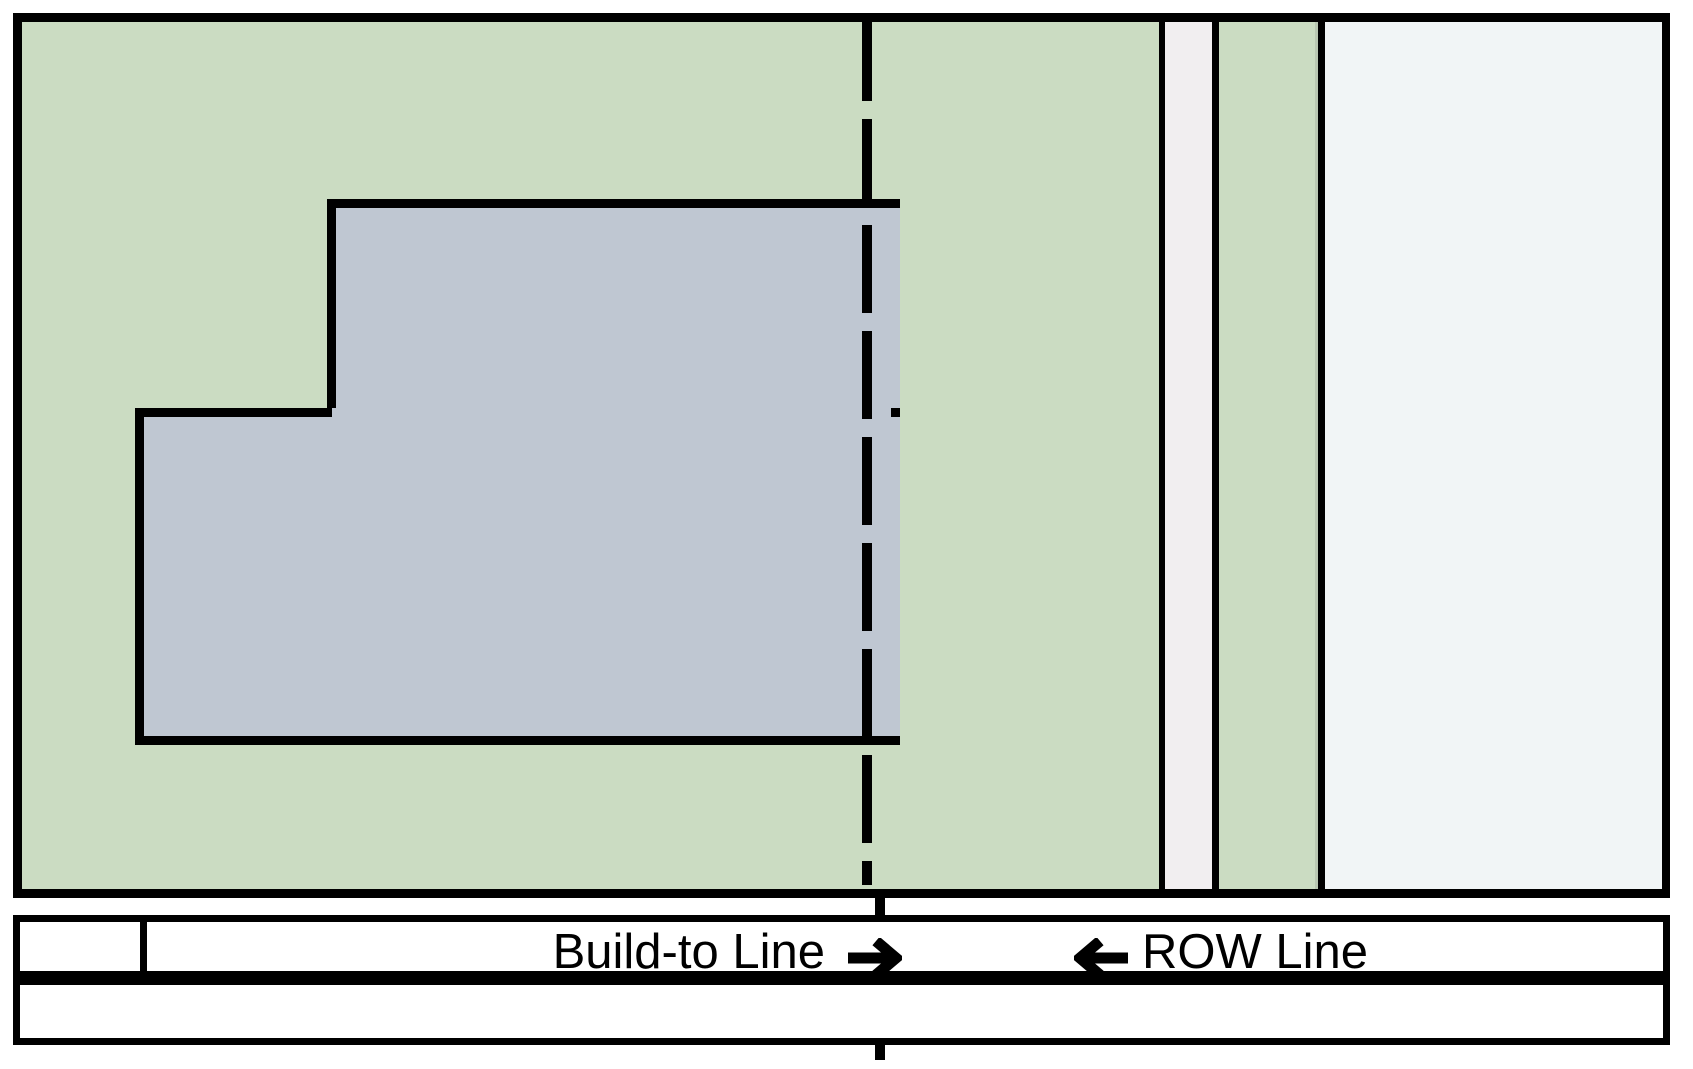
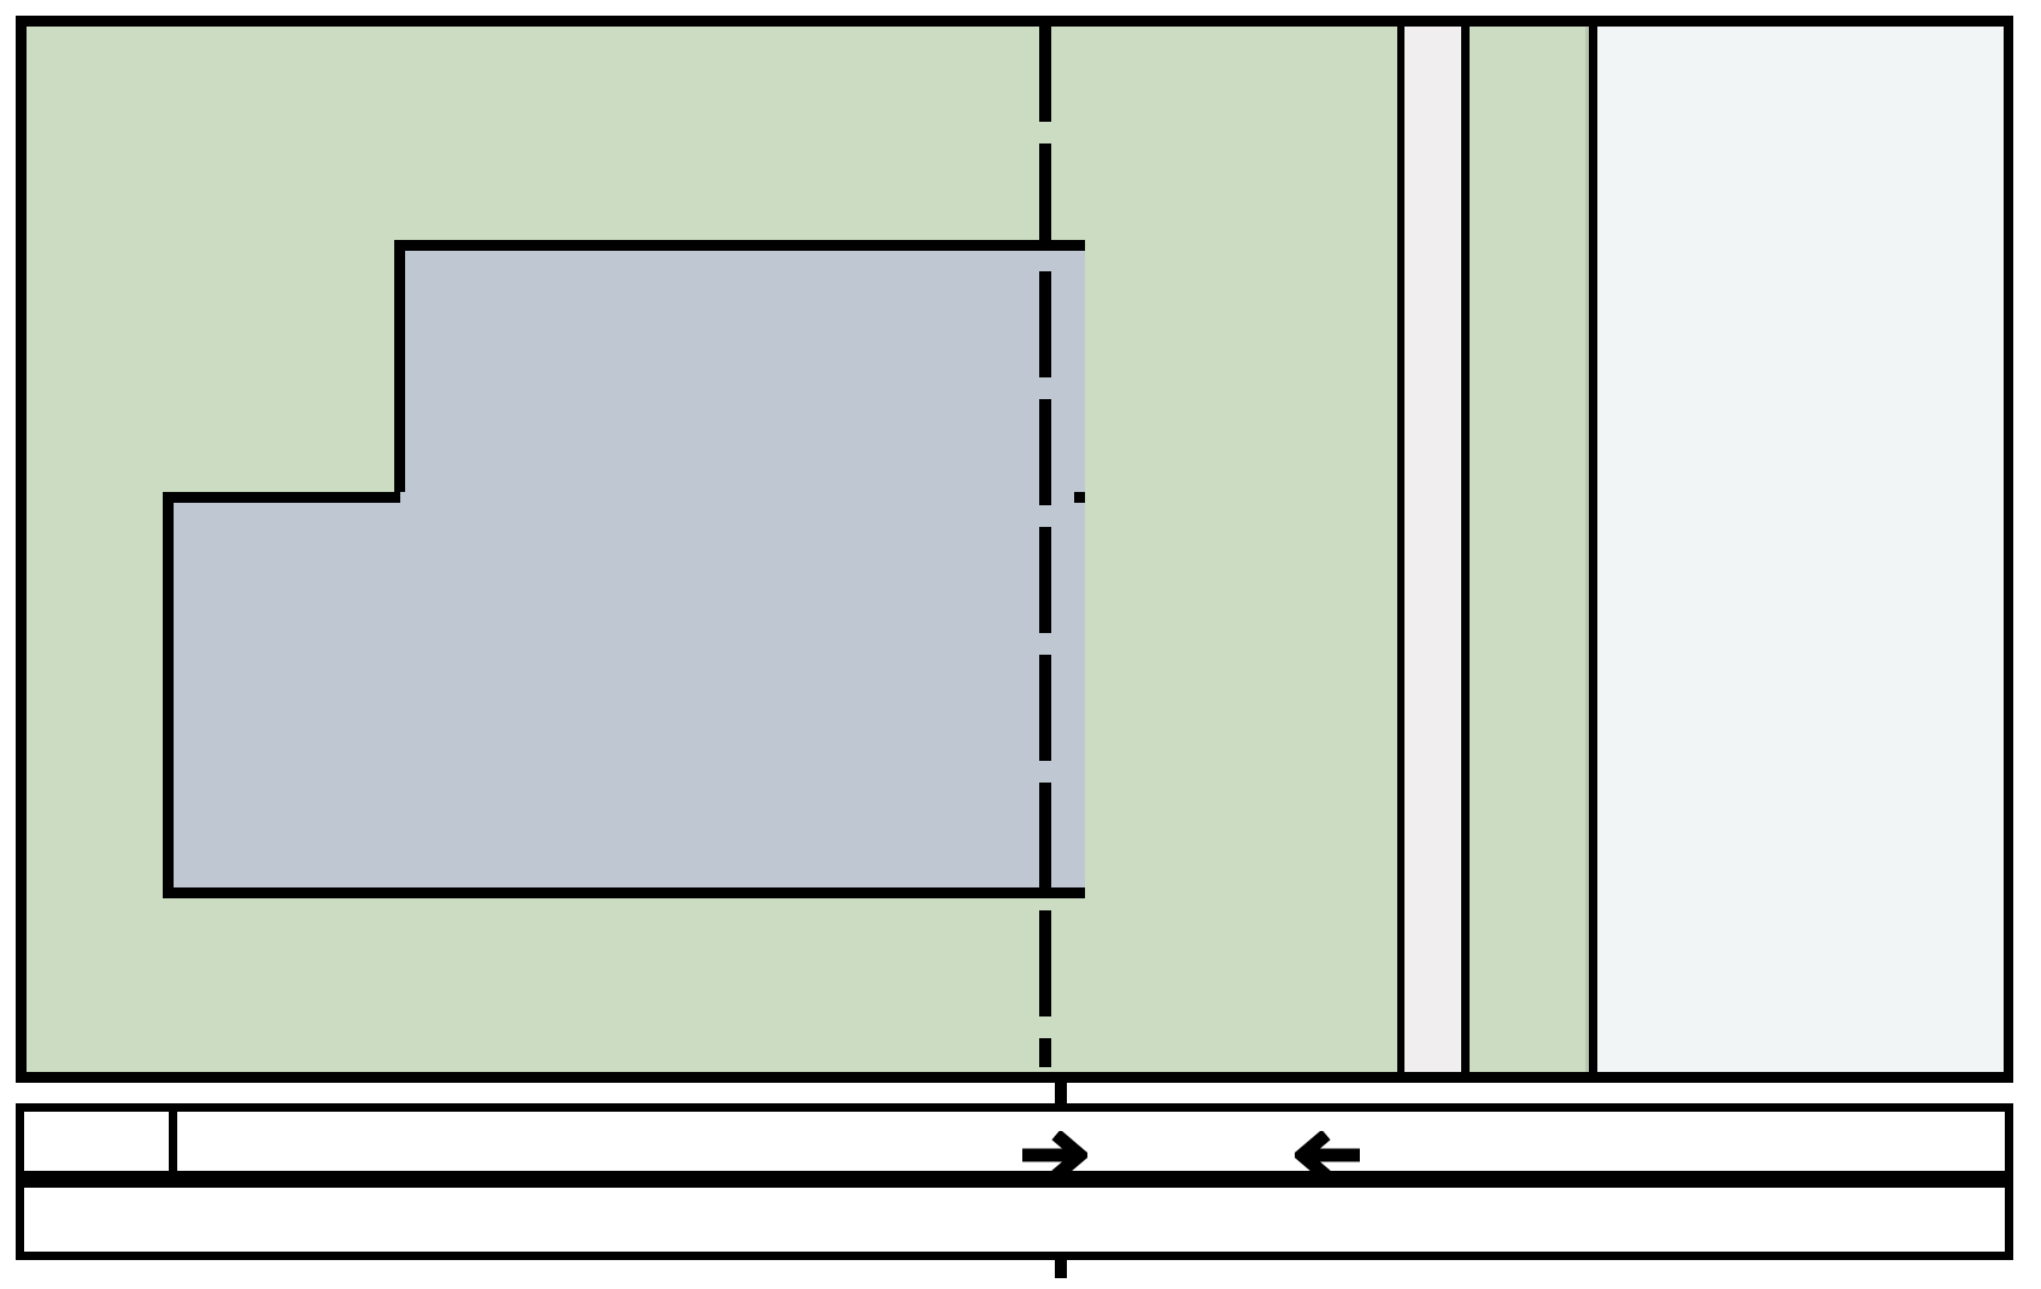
- Build-to Line
- ROW Line
